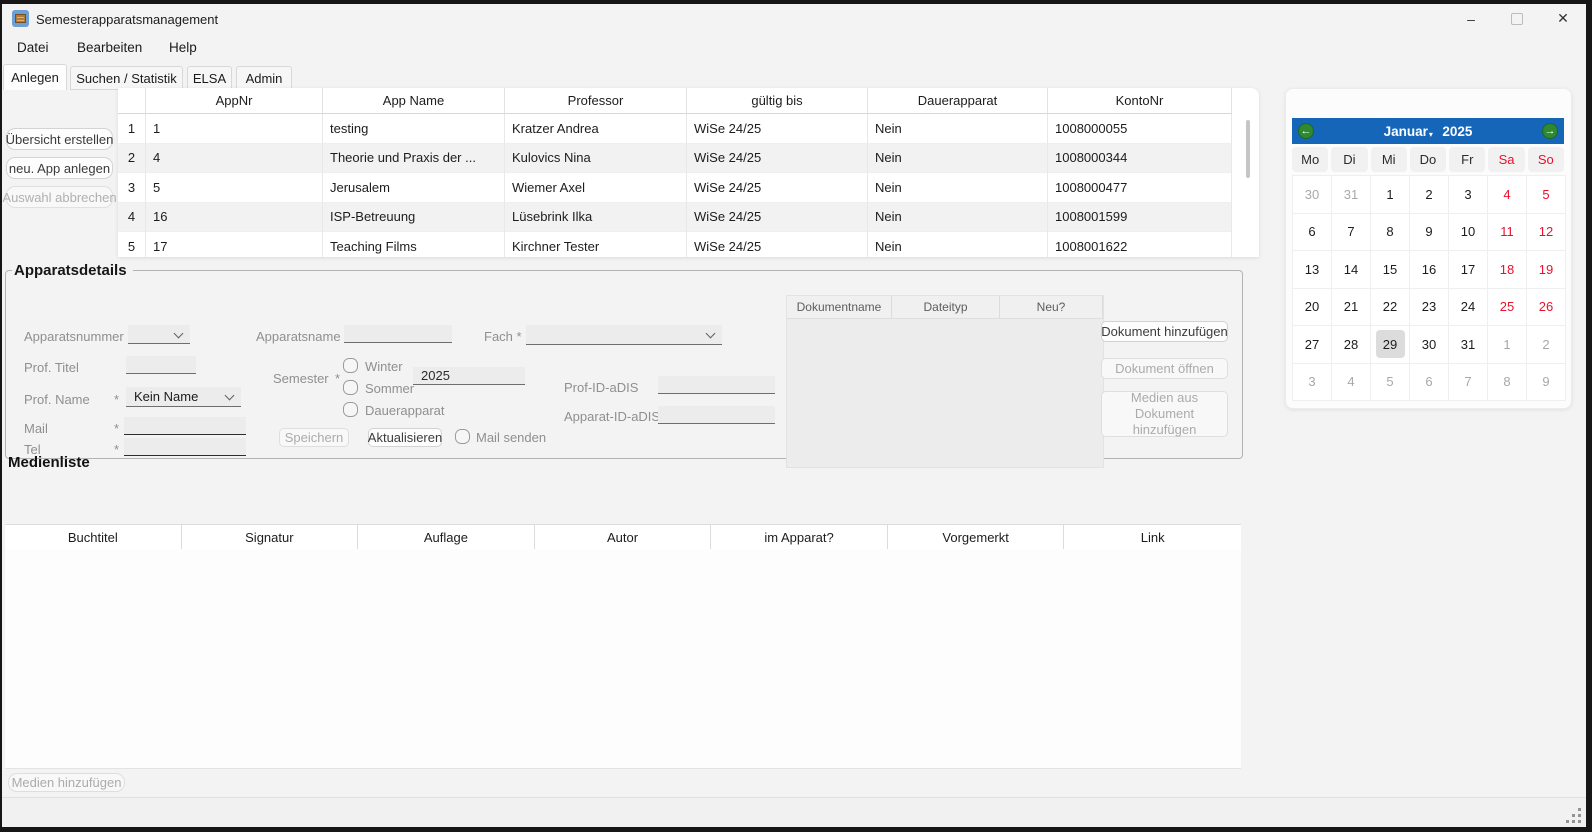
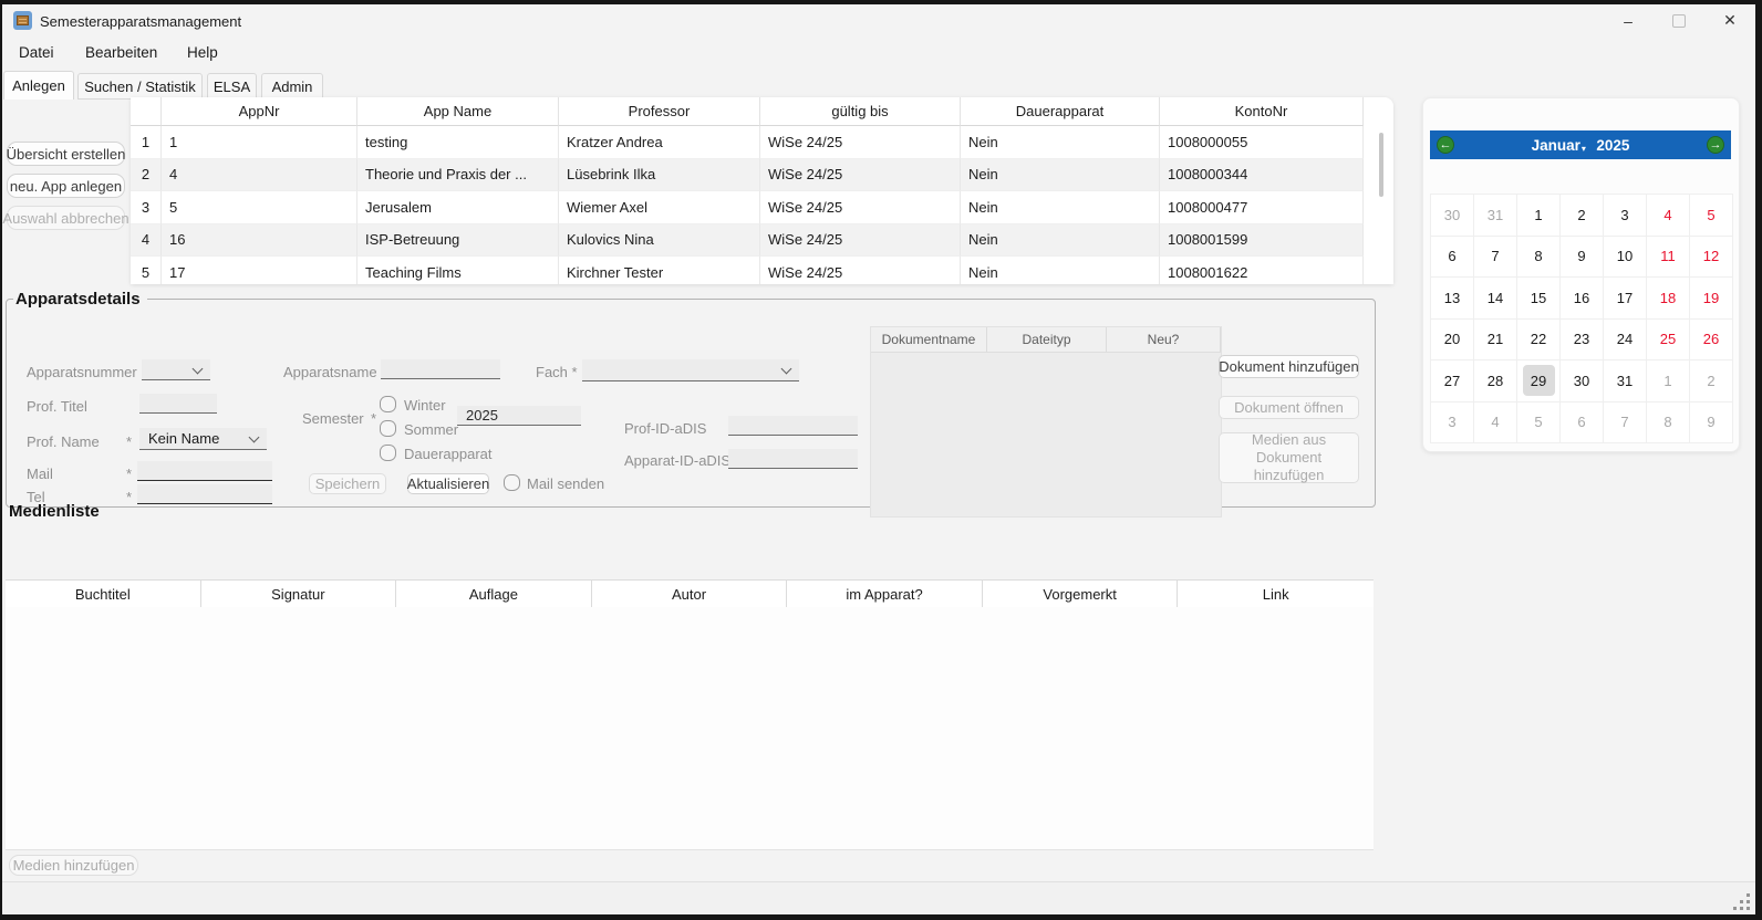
  Semesterapparatsmanagement
  –
  ✕
  Datei
  Bearbeiten
  Help
  Anlegen
  Suchen / Statistik
  ELSA
  Admin
  Übersicht erstellen
  neu. App anlegen
  Auswahl abbrechen
  AppNr
  App Name
  Professor
  gültig bis
  Dauerapparat
  KontoNr
  1
  1
  testing
  Kratzer Andrea
  WiSe 24/25
  Nein
  1008000055
  2
  4
  Theorie und Praxis der ...
- Kulovics Nina
+ Lüsebrink Ilka
  WiSe 24/25
  Nein
  1008000344
  3
  5
  Jerusalem
  Wiemer Axel
  WiSe 24/25
  Nein
  1008000477
  4
  16
  ISP-Betreuung
- Lüsebrink Ilka
+ Kulovics Nina
  WiSe 24/25
  Nein
  1008001599
  5
  17
  Teaching Films
  Kirchner Tester
  WiSe 24/25
  Nein
  1008001622
  Apparatsdetails
  Apparatsnummer
  Apparatsname
  Fach *
  Prof. Titel
  Prof. Name
  *
  Kein Name
  Mail
  *
  Tel
  *
  Semester
  *
  Winter
  Sommer
  Dauerapparat
  2025
  Speichern
  Aktualisieren
  Mail senden
  Prof-ID-aDIS
  Apparat-ID-aDIS
  Dokumentname
  Dateityp
  Neu?
  Dokument hinzufügen
  Dokument öffnen
  Medien aus Dokument hinzufügen
  Medienliste
  Buchtitel
  Signatur
  Auflage
  Autor
  im Apparat?
  Vorgemerkt
  Link
  Medien hinzufügen
  Januar
  ▾
  2025
  ←
  →
- Mo
- Di
- Mi
- Do
- Fr
- Sa
- So
  30
  31
  1
  2
  3
  4
  5
  6
  7
  8
  9
  10
  11
  12
  13
  14
  15
  16
  17
  18
  19
  20
  21
  22
  23
  24
  25
  26
  27
  28
  29
  30
  31
  1
  2
  3
  4
  5
  6
  7
  8
  9
